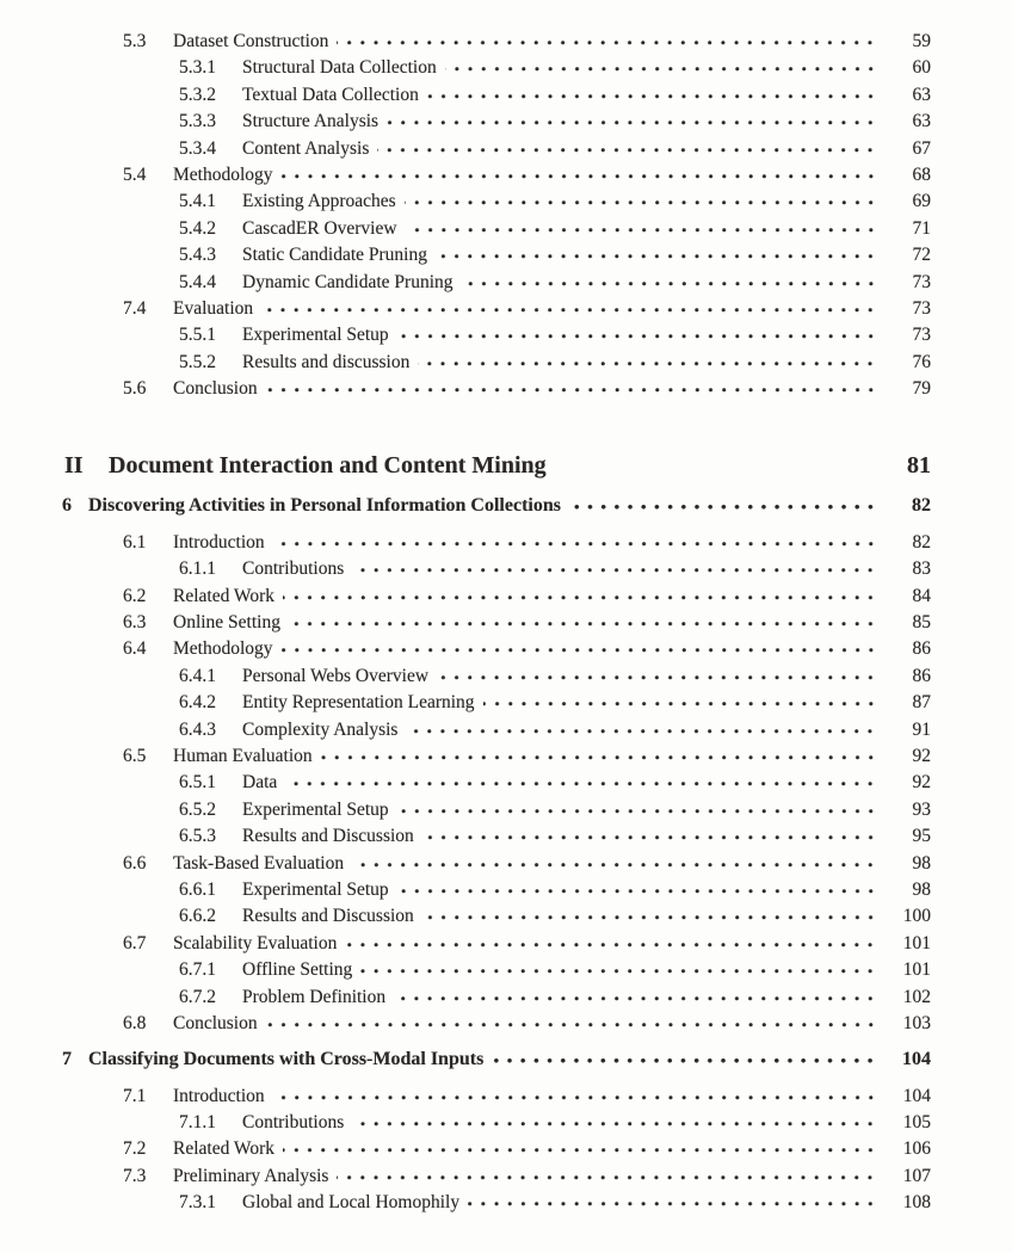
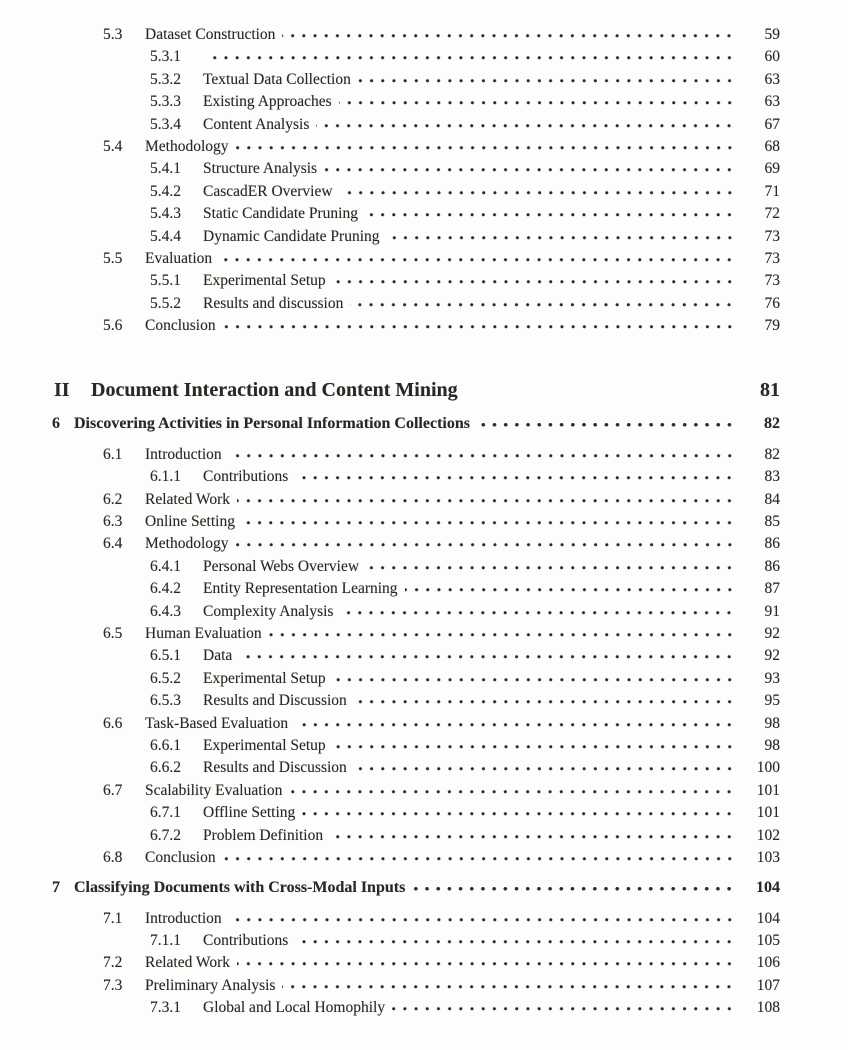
  5.3
  Dataset Construction
  59
  5.3.1
- Structural Data Collection
  60
  5.3.2
  Textual Data Collection
  63
  5.3.3
- Structure Analysis
+ Existing Approaches
  63
  5.3.4
  Content Analysis
  67
  5.4
  Methodology
  68
  5.4.1
- Existing Approaches
+ Structure Analysis
  69
  5.4.2
  CascadER Overview
  71
  5.4.3
  Static Candidate Pruning
  72
  5.4.4
  Dynamic Candidate Pruning
  73
- 7.4
+ 5.5
  Evaluation
  73
  5.5.1
  Experimental Setup
  73
  5.5.2
  Results and discussion
  76
  5.6
  Conclusion
  79
  II
  Document Interaction and Content Mining
  81
  6
  Discovering Activities in Personal Information Collections
  82
  6.1
  Introduction
  82
  6.1.1
  Contributions
  83
  6.2
  Related Work
  84
  6.3
  Online Setting
  85
  6.4
  Methodology
  86
  6.4.1
  Personal Webs Overview
  86
  6.4.2
  Entity Representation Learning
  87
  6.4.3
  Complexity Analysis
  91
  6.5
  Human Evaluation
  92
  6.5.1
  Data
  92
  6.5.2
  Experimental Setup
  93
  6.5.3
  Results and Discussion
  95
  6.6
  Task-Based Evaluation
  98
  6.6.1
  Experimental Setup
  98
  6.6.2
  Results and Discussion
  100
  6.7
  Scalability Evaluation
  101
  6.7.1
  Offline Setting
  101
  6.7.2
  Problem Definition
  102
  6.8
  Conclusion
  103
  7
  Classifying Documents with Cross-Modal Inputs
  104
  7.1
  Introduction
  104
  7.1.1
  Contributions
  105
  7.2
  Related Work
  106
  7.3
  Preliminary Analysis
  107
  7.3.1
  Global and Local Homophily
  108
